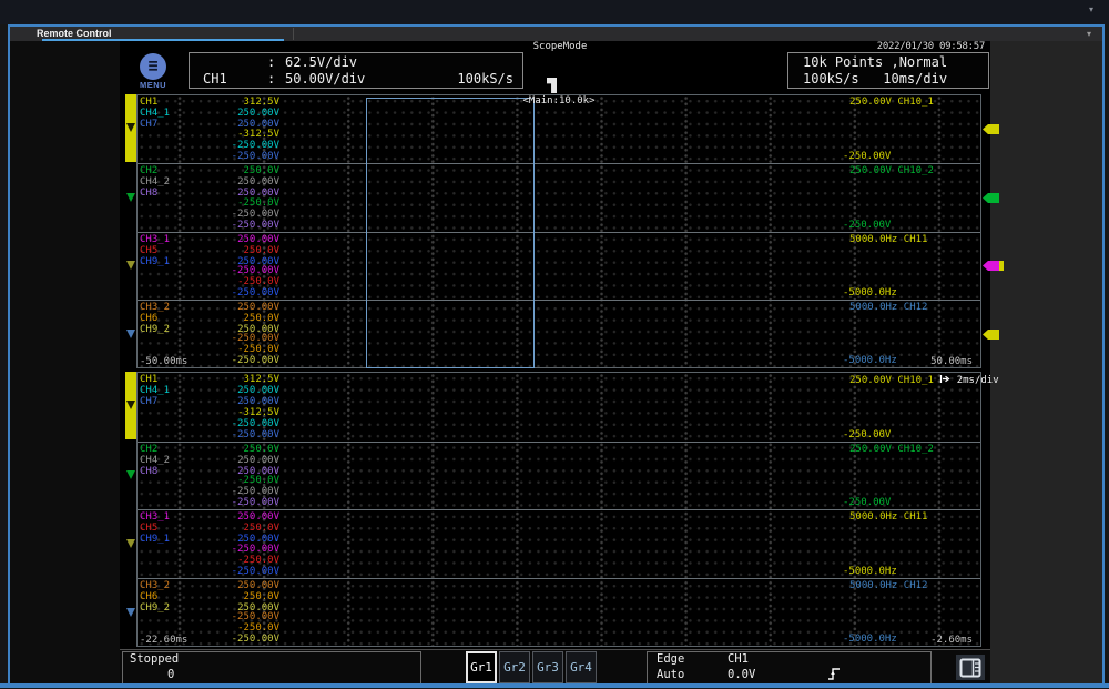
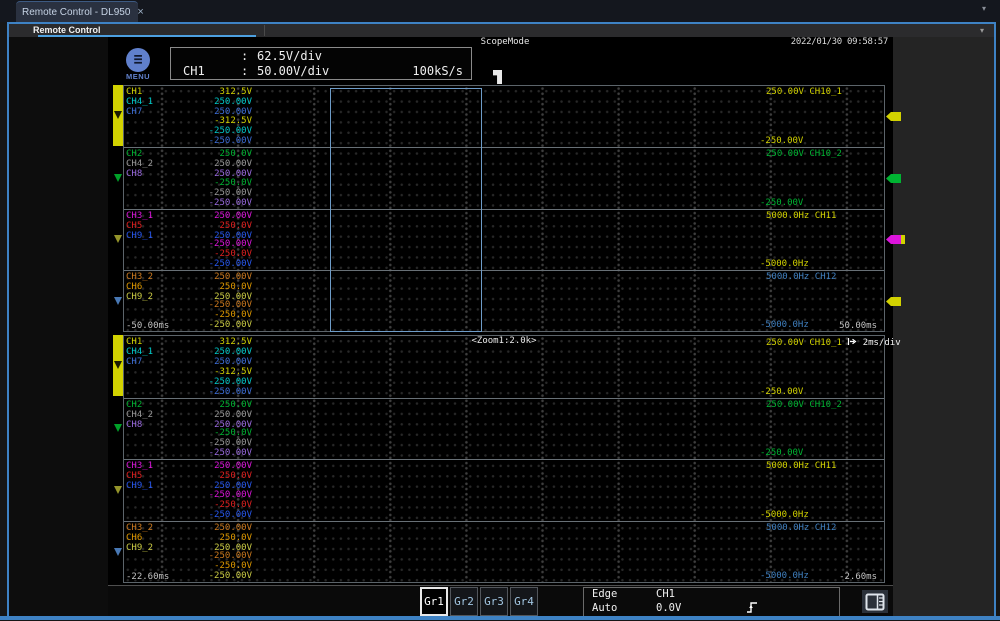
+ Remote Control - DL950
+ ×
  ▾
  Remote Control
  ▾
  ≡
  MENU
  :
  62.5V/div
  CH1
  :
  50.00V/div
  100kS/s
  ScopeMode
  2022/01/30 09:58:57
- 10k Points ,Normal
- 100kS/s 10ms/div
  CH1
  CH4_1
  CH7
  312.5V
  250.00V
  250.00V
  -312.5V
  -250.00V
  -250.00V
  250.00V CH10_1
  -250.00V
  CH2
  CH4_2
  CH8
  250.0V
  250.00V
  250.00V
  -250.0V
  -250.00V
  -250.00V
  250.00V CH10_2
  -250.00V
  CH3_1
  CH5
  CH9_1
  250.00V
  250.0V
  250.00V
  -250.00V
  -250.0V
  -250.00V
  5000.0Hz CH11
  -5000.0Hz
  CH3_2
  CH6
  CH9_2
  250.00V
  250.0V
  250.00V
  -250.00V
  -250.0V
  -250.00V
  5000.0Hz CH12
  -5000.0Hz
- <Main:10.0k>
  -50.00ms
  50.00ms
  CH1
  CH4_1
  CH7
  312.5V
  250.00V
  250.00V
  -312.5V
  -250.00V
  -250.00V
  250.00V CH10_1 2ms/div
  -250.00V
  CH2
  CH4_2
  CH8
  250.0V
  250.00V
  250.00V
  -250.0V
  -250.00V
  -250.00V
  250.00V CH10_2
  -250.00V
  CH3_1
  CH5
  CH9_1
  250.00V
  250.0V
  250.00V
  -250.00V
  -250.0V
  -250.00V
  5000.0Hz CH11
  -5000.0Hz
  CH3_2
  CH6
  CH9_2
  250.00V
  250.0V
  250.00V
  -250.00V
  -250.0V
  -250.00V
  5000.0Hz CH12
  -5000.0Hz
+ <Zoom1:2.0k>
  -22.60ms
  -2.60ms
- Stopped
- 0
  Gr1
  Gr2
  Gr3
  Gr4
  Edge
  Auto
  CH1
  0.0V
